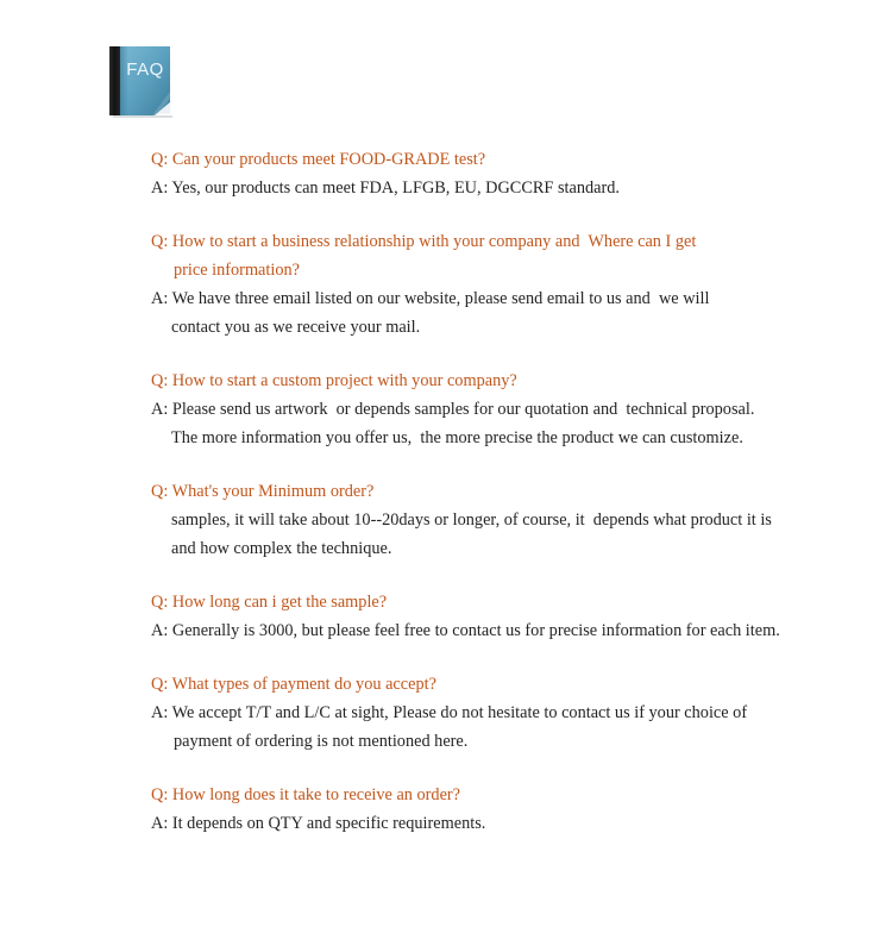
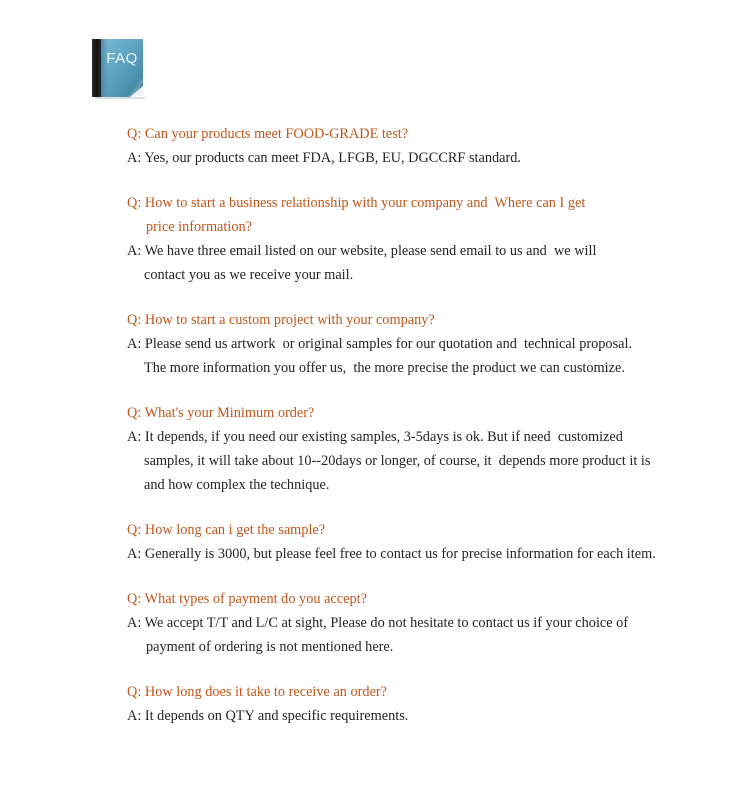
  FAQ
  Q: Can your products meet FOOD-GRADE test?
  A: Yes, our products can meet FDA, LFGB, EU, DGCCRF standard.
  Q: How to start a business relationship with your company and Where can I get
  price information?
  A: We have three email listed on our website, please send email to us and we will
  contact you as we receive your mail.
  Q: How to start a custom project with your company?
- A: Please send us artwork or depends samples for our quotation and technical proposal.
+ A: Please send us artwork or original samples for our quotation and technical proposal.
  The more information you offer us, the more precise the product we can customize.
  Q: What's your Minimum order?
+ A: It depends, if you need our existing samples, 3-5days is ok. But if need customized
- samples, it will take about 10--20days or longer, of course, it depends what product it is
+ samples, it will take about 10--20days or longer, of course, it depends more product it is
  and how complex the technique.
  Q: How long can i get the sample?
  A: Generally is 3000, but please feel free to contact us for precise information for each item.
  Q: What types of payment do you accept?
  A: We accept T/T and L/C at sight, Please do not hesitate to contact us if your choice of
  payment of ordering is not mentioned here.
  Q: How long does it take to receive an order?
  A: It depends on QTY and specific requirements.
